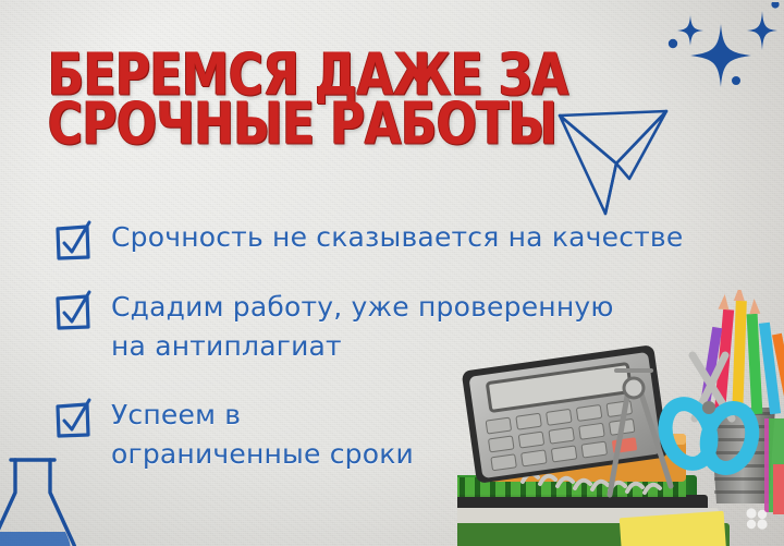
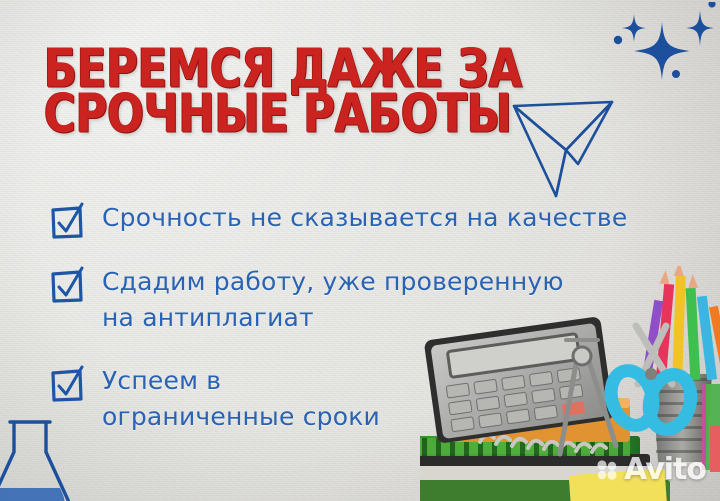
  БЕРЕМСЯ ДАЖЕ ЗА
  СРОЧНЫЕ РАБОТЫ
  Срочность не сказывается на качестве
  Сдадим работу, уже проверенную
  на антиплагиат
  Успеем в
  ограниченные сроки
+ Avito
